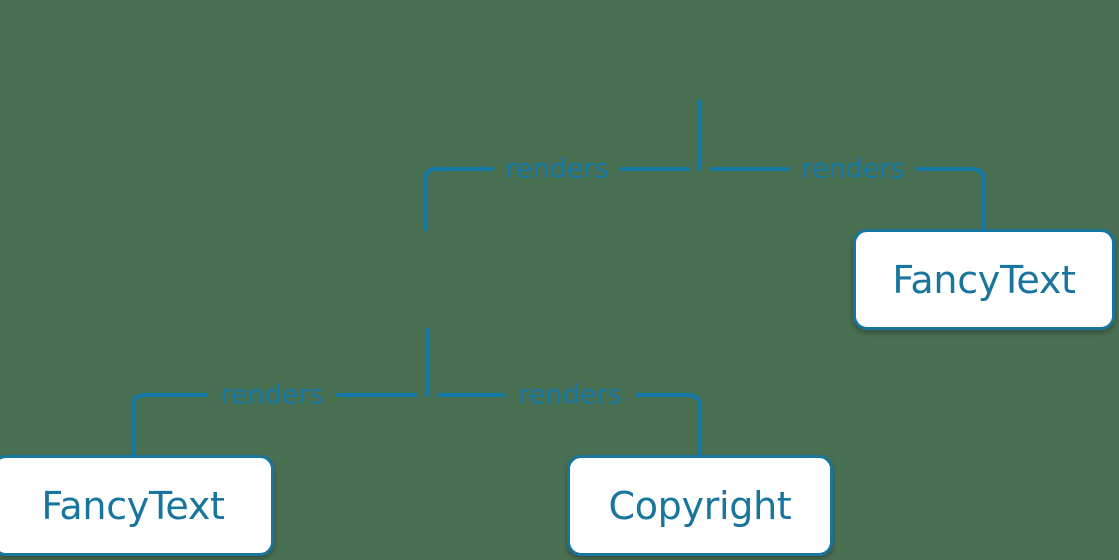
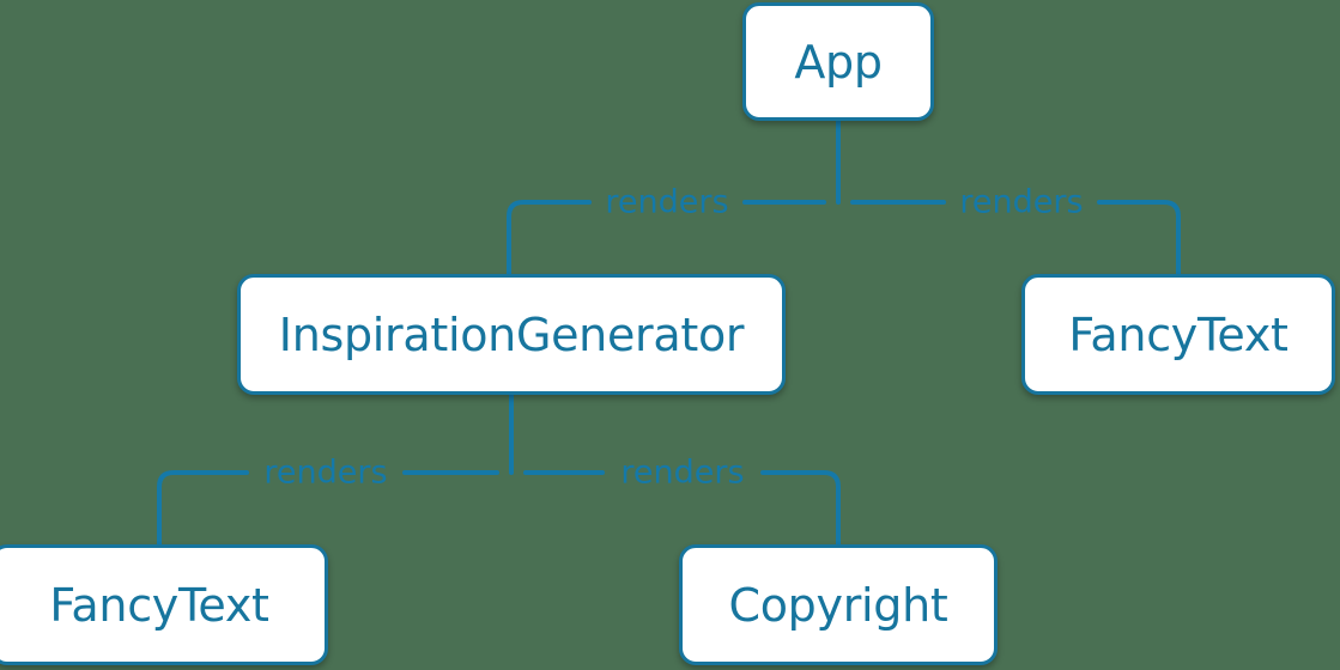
  renders
  renders
  renders
  renders
+ App
+ InspirationGenerator
  FancyText
  FancyText
  Copyright
